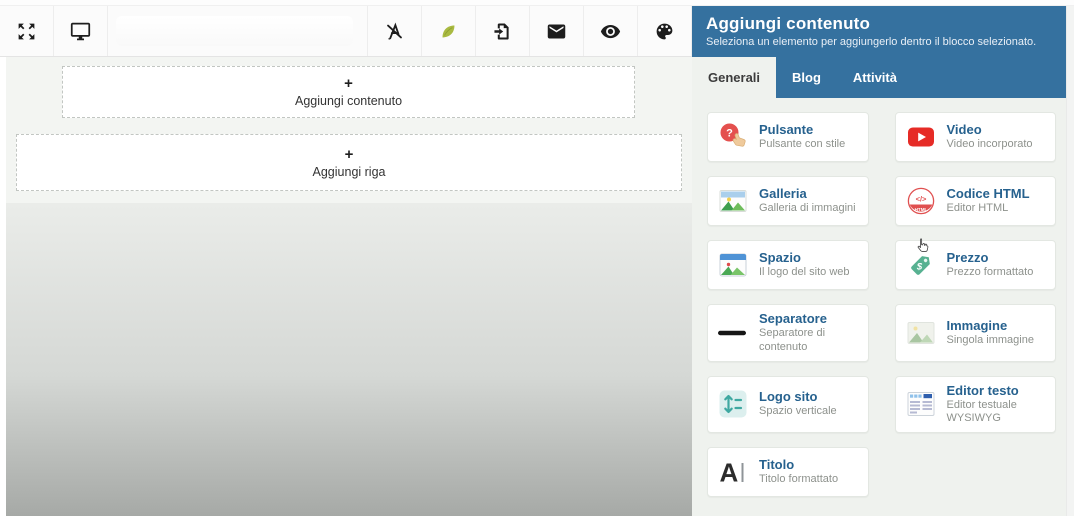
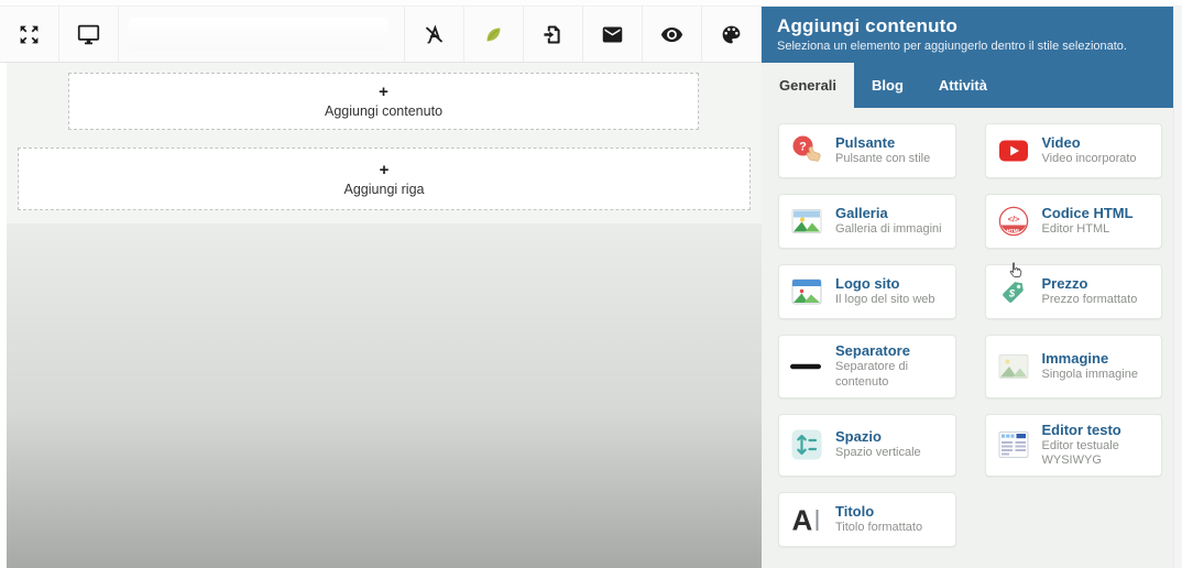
  +
  Aggiungi contenuto
  +
  Aggiungi riga
  Aggiungi contenuto
- Seleziona un elemento per aggiungerlo dentro il blocco selezionato.
+ Seleziona un elemento per aggiungerlo dentro il stile selezionato.
  Generali
  Blog
  Attività
  ?
  Pulsante
  Pulsante con stile
  Video
  Video incorporato
  Galleria
  Galleria di immagini
  </>
  Codice HTML
  Editor HTML
- Spazio
+ Logo sito
  Il logo del sito web
  $
  Prezzo
  Prezzo formattato
  Separatore
  Separatore di contenuto
  Immagine
  Singola immagine
- Logo sito
+ Spazio
  Spazio verticale
  Editor testo
  Editor testuale WYSIWYG
  A
  Titolo
  Titolo formattato
